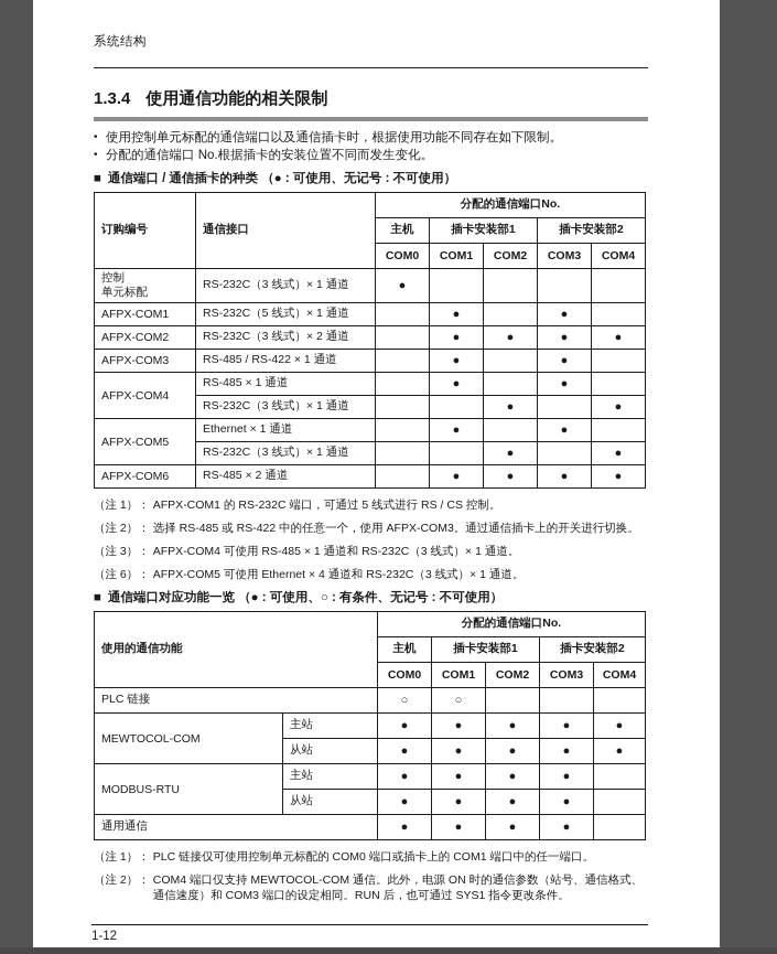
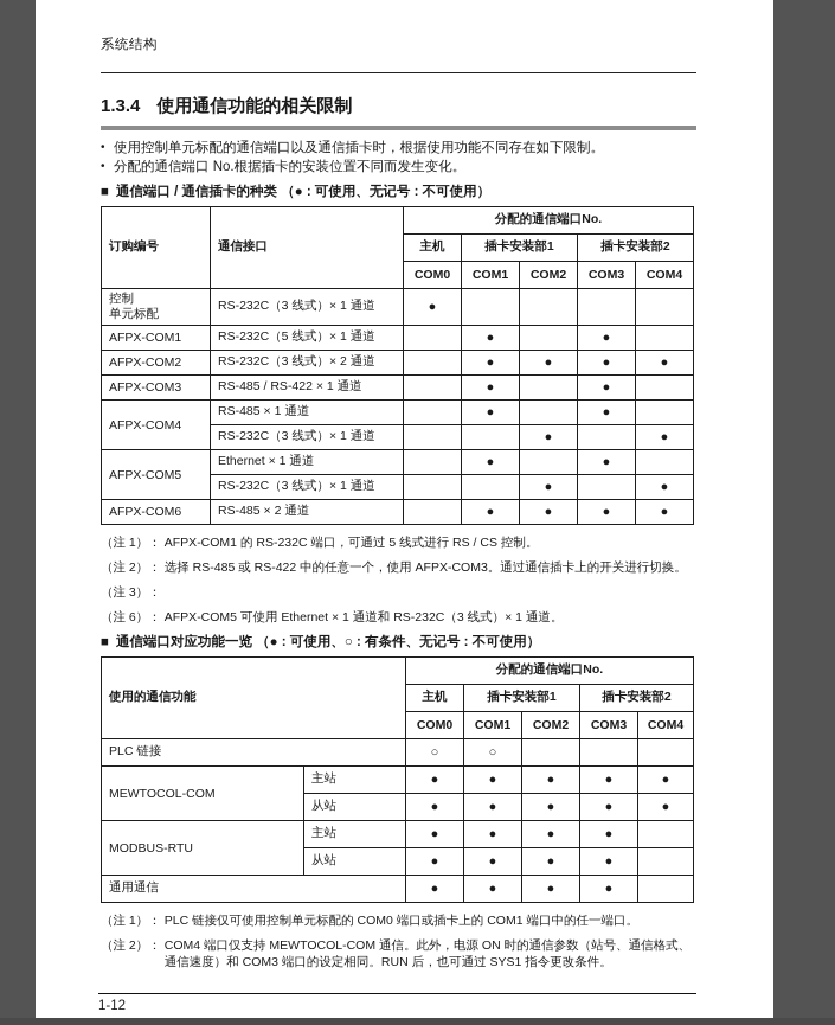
  系统结构
  1.3.4 使用通信功能的相关限制
  •
  使用控制单元标配的通信端口以及通信插卡时，根据使用功能不同存在如下限制。
  •
  分配的通信端口 No.根据插卡的安装位置不同而发生变化。
  ■
  通信端口 / 通信插卡的种类 （● : 可使用、无记号 : 不可使用）
  订购编号	通信接口	分配的通信端口No.
  主机	插卡安装部1	插卡安装部2
  COM0	COM1	COM2	COM3	COM4
  控制 单元标配	RS-232C（3 线式）× 1 通道	●
  AFPX-COM1	RS-232C（5 线式）× 1 通道		●		●
  AFPX-COM2	RS-232C（3 线式）× 2 通道		●	●	●	●
  AFPX-COM3	RS-485 / RS-422 × 1 通道		●		●
  AFPX-COM4	RS-485 × 1 通道		●		●
  RS-232C（3 线式）× 1 通道			●		●
  AFPX-COM5	Ethernet × 1 通道		●		●
  RS-232C（3 线式）× 1 通道			●		●
  AFPX-COM6	RS-485 × 2 通道		●	●	●	●
  （注 1）：
  AFPX-COM1 的 RS-232C 端口，可通过 5 线式进行 RS / CS 控制。
  （注 2）：
  选择 RS-485 或 RS-422 中的任意一个，使用 AFPX-COM3。通过通信插卡上的开关进行切换。
  （注 3）：
- AFPX-COM4 可使用 RS-485 × 1 通道和 RS-232C（3 线式）× 1 通道。
  （注 6）：
- AFPX-COM5 可使用 Ethernet × 4 通道和 RS-232C（3 线式）× 1 通道。
+ AFPX-COM5 可使用 Ethernet × 1 通道和 RS-232C（3 线式）× 1 通道。
  ■
  通信端口对应功能一览 （● : 可使用、○ : 有条件、无记号 : 不可使用）
  使用的通信功能	分配的通信端口No.
  主机	插卡安装部1	插卡安装部2
  COM0	COM1	COM2	COM3	COM4
  PLC 链接	○	○
  MEWTOCOL-COM	主站	●	●	●	●	●
  从站	●	●	●	●	●
  MODBUS-RTU	主站	●	●	●	●
  从站	●	●	●	●
  通用通信	●	●	●	●
  （注 1）：
  PLC 链接仅可使用控制单元标配的 COM0 端口或插卡上的 COM1 端口中的任一端口。
  （注 2）：
  COM4 端口仅支持 MEWTOCOL-COM 通信。此外，电源 ON 时的通信参数（站号、通信格式、通信速度）和 COM3 端口的设定相同。RUN 后，也可通过 SYS1 指令更改条件。
  1-12
